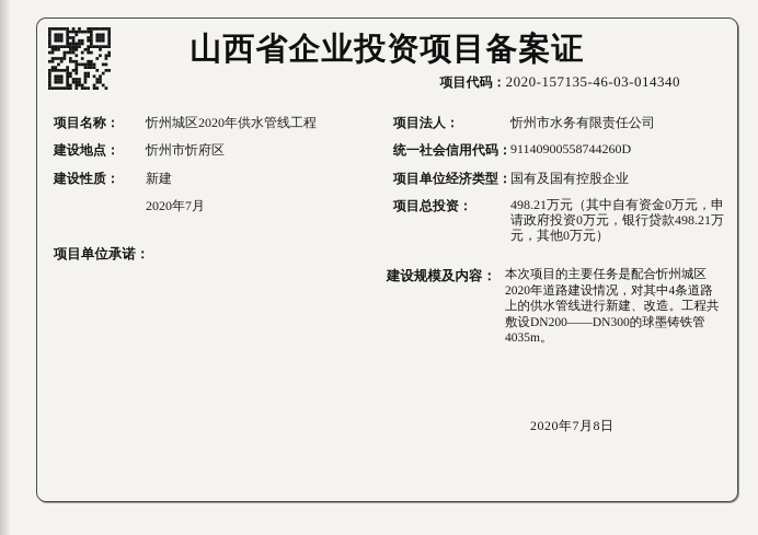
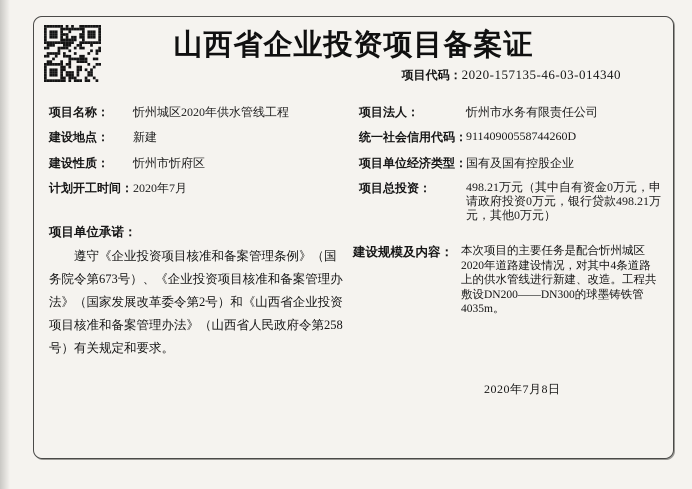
  山西省企业投资项目备案证
  项目代码：2020-157135-46-03-014340
  项目名称：
  忻州城区2020年供水管线工程
  建设地点：
- 忻州市忻府区
+ 新建
  建设性质：
- 新建
+ 忻州市忻府区
+ 计划开工时间：
  2020年7月
  项目法人：
  忻州市水务有限责任公司
  统一社会信用代码：
  91140900558744260D
  项目单位经济类型：
  国有及国有控股企业
  项目总投资：
  498.21万元（其中自有资金0万元，申请政府投资0万元，银行贷款498.21万元，其他0万元）
  项目单位承诺：
+ 遵守《企业投资项目核准和备案管理条例》（国务院令第673号）、《企业投资项目核准和备案管理办法》（国家发展改革委令第2号）和《山西省企业投资项目核准和备案管理办法》（山西省人民政府令第258号）有关规定和要求。
  建设规模及内容：
  本次项目的主要任务是配合忻州城区2020年道路建设情况，对其中4条道路上的供水管线进行新建、改造。工程共敷设DN200——DN300的球墨铸铁管4035m。
  2020年7月8日
